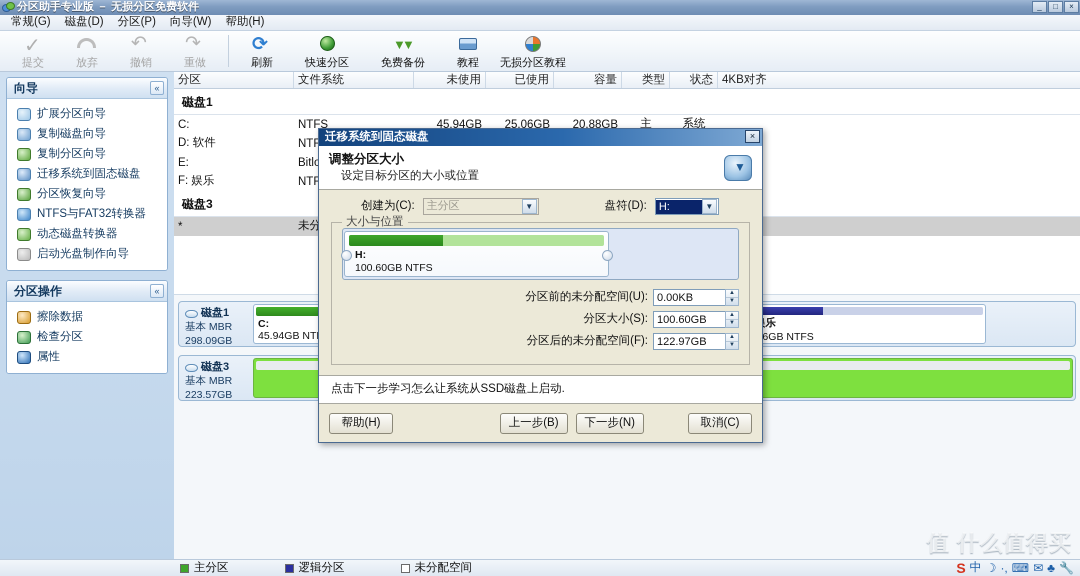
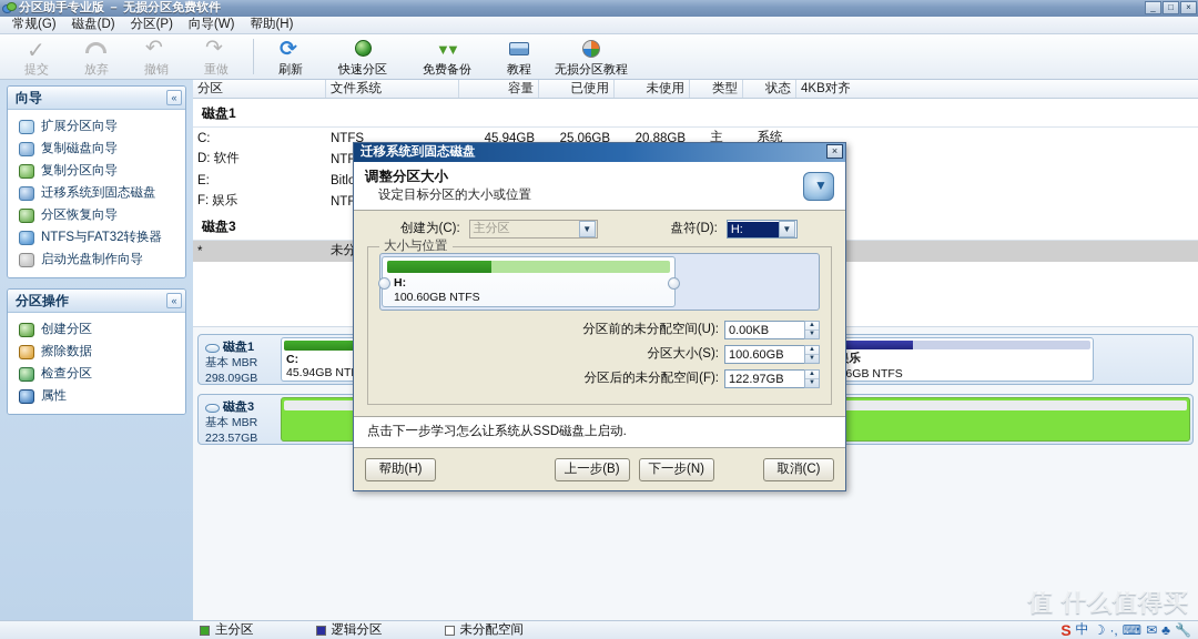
  分区助手专业版 － 无损分区免费软件
  _
  □
  ×
  常规(G)
  磁盘(D)
  分区(P)
  向导(W)
  帮助(H)
  提交
  放弃
  撤销
  重做
  刷新
  快速分区
  免费备份
  教程
  无损分区教程
  向导
  «
  扩展分区向导
  复制磁盘向导
  复制分区向导
  迁移系统到固态磁盘
  分区恢复向导
  NTFS与FAT32转换器
- 动态磁盘转换器
  启动光盘制作向导
  分区操作
  «
+ 创建分区
  擦除数据
  检查分区
  属性
  分区
  文件系统
- 未使用
+ 容量
  已使用
- 容量
+ 未使用
  类型
  状态
  4KB对齐
  磁盘1
  C:
  NTFS
  45.94GB
  25.06GB
  20.88GB
  主
  系统
  D: 软件
  NTF
  E:
  F: 娱乐
  NTF
  磁盘3
  *
  磁盘1
  基本 MBR
  298.09GB
  C:
  45.94GB NT
  磁盘3
  基本 MBR
  223.57GB
  主分区
  逻辑分区
  未分配空间
  迁移系统到固态磁盘
  ×
  调整分区大小
  设定目标分区的大小或位置
  创建为(C):
  主分区
  ▼
  盘符(D):
  H:
  ▼
  大小与位置
  H:
  100.60GB NTFS
  分区前的未分配空间(U):
  0.00KB
  分区大小(S):
  100.60GB
  分区后的未分配空间(F):
  122.97GB
  点击下一步学习怎么让系统从SSD磁盘上启动.
  帮助(H)
  上一步(B)
  下一步(N)
  取消(C)
  值 什么值得买
  S
  中
  ☽
  ·,
  ⌨
  ✉
  ♣
  🔧
